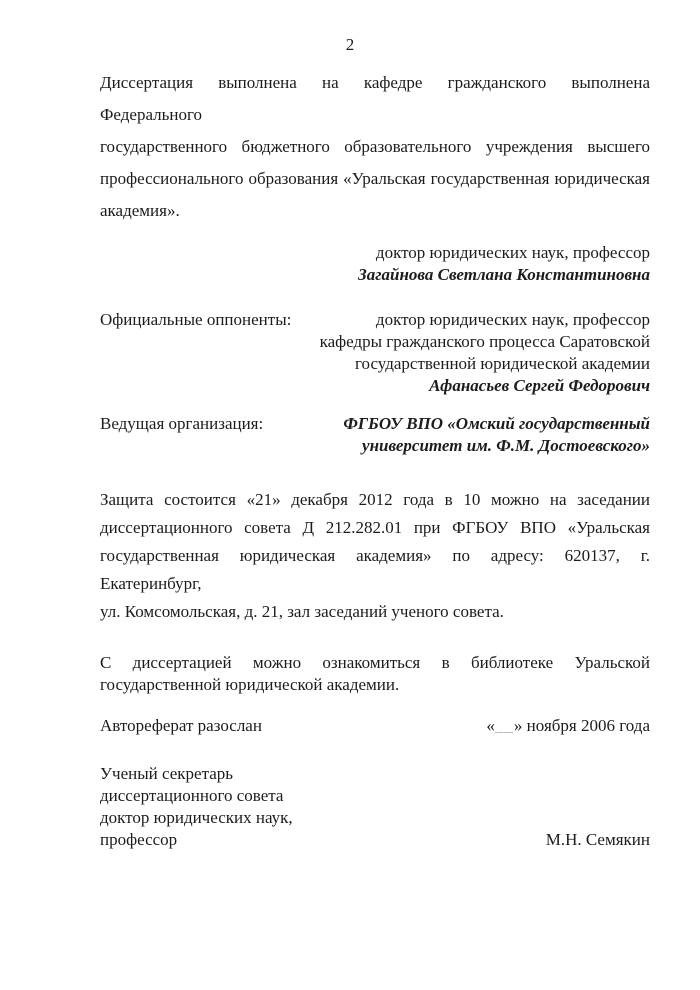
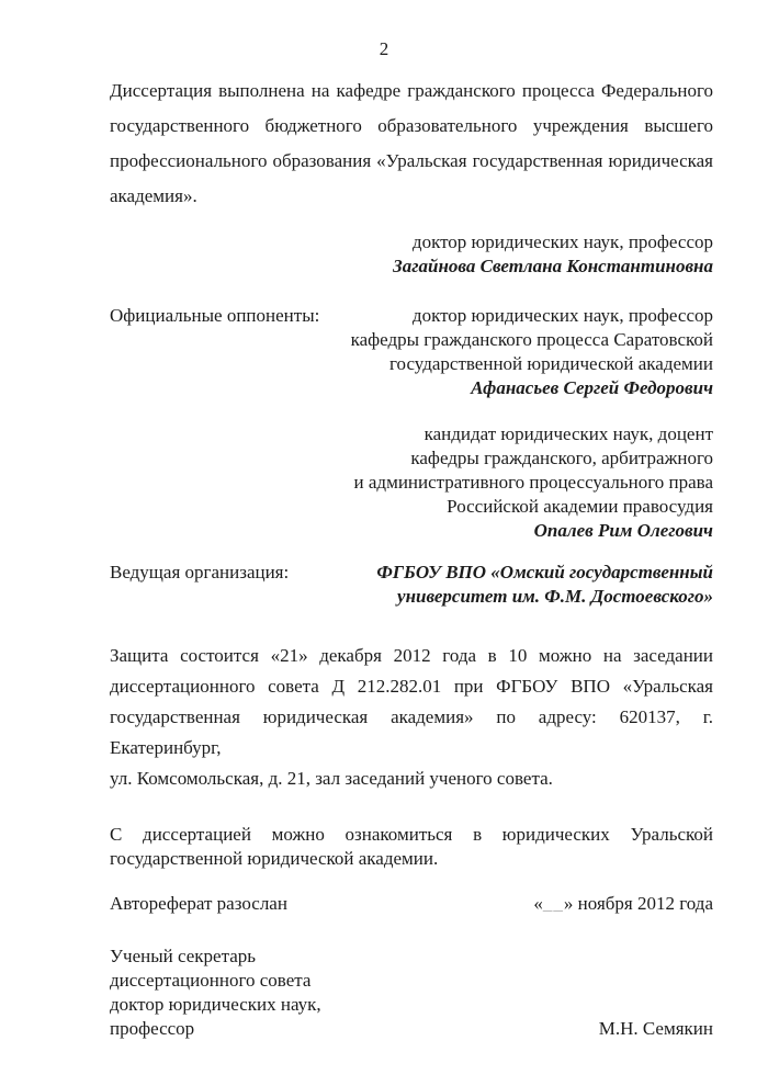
  2
- Диссертация выполнена на кафедре гражданского выполнена Федерального
+ Диссертация выполнена на кафедре гражданского процесса Федерального
  государственного бюджетного образовательного учреждения высшего
  профессионального образования «Уральская государственная юридическая
  академия».
  доктор юридических наук, профессор
  Загайнова Светлана Константиновна
  Официальные оппоненты:
  доктор юридических наук, профессор
  кафедры гражданского процесса Саратовской
  государственной юридической академии
  Афанасьев Сергей Федорович
+ кандидат юридических наук, доцент
+ кафедры гражданского, арбитражного
+ и административного процессуального права
+ Российской академии правосудия
+ Опалев Рим Олегович
  Ведущая организация:
  ФГБОУ ВПО «Омский государственный
  университет им. Ф.М. Достоевского»
  Защита состоится «21» декабря 2012 года в 10 можно на заседании
  диссертационного совета Д 212.282.01 при ФГБОУ ВПО «Уральская
  государственная юридическая академия» по адресу: 620137, г. Екатеринбург,
  ул. Комсомольская, д. 21, зал заседаний ученого совета.
- С диссертацией можно ознакомиться в библиотеке Уральской
+ С диссертацией можно ознакомиться в юридических Уральской
  государственной юридической академии.
  Автореферат разослан
- «__» ноября 2006 года
+ «__» ноября 2012 года
  Ученый секретарь
  диссертационного совета
  доктор юридических наук,
  профессор
  М.Н. Семякин
